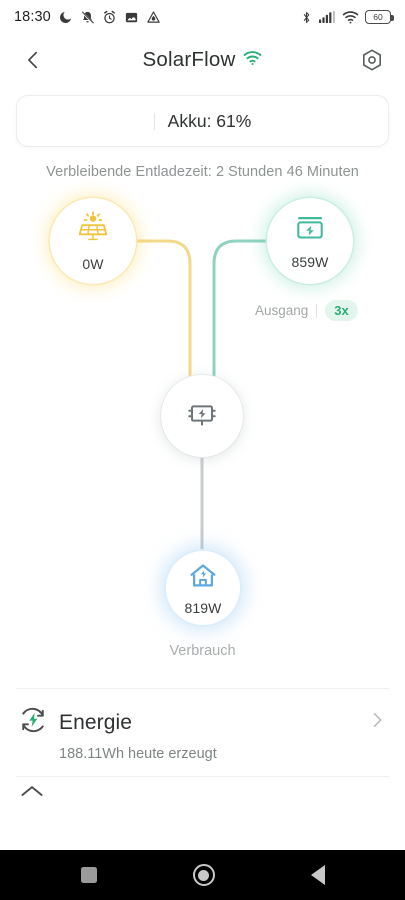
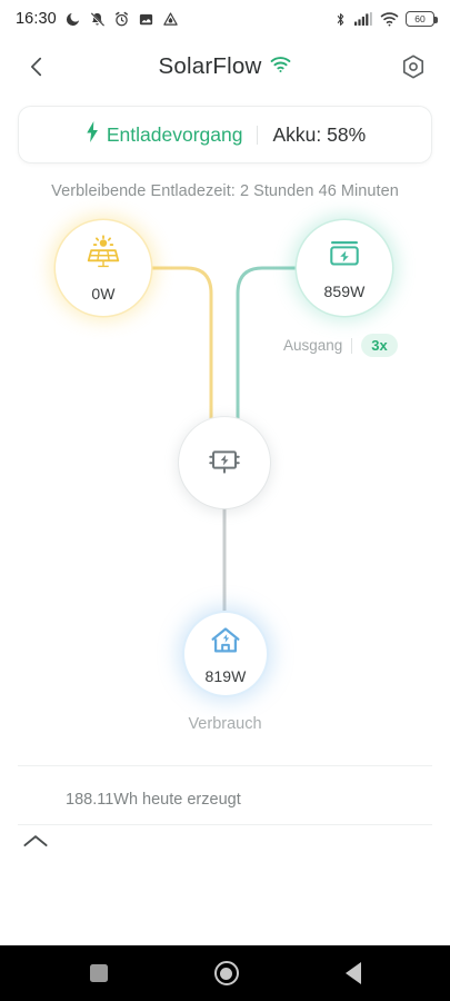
- 18:30
+ 16:30
  60
  SolarFlow
+ Entladevorgang
- Akku: 61%
+ Akku: 58%
  Verbleibende Entladezeit: 2 Stunden 46 Minuten
  0W
  859W
  Ausgang
  3x
  819W
  Verbrauch
- Energie
  188.11Wh heute erzeugt
